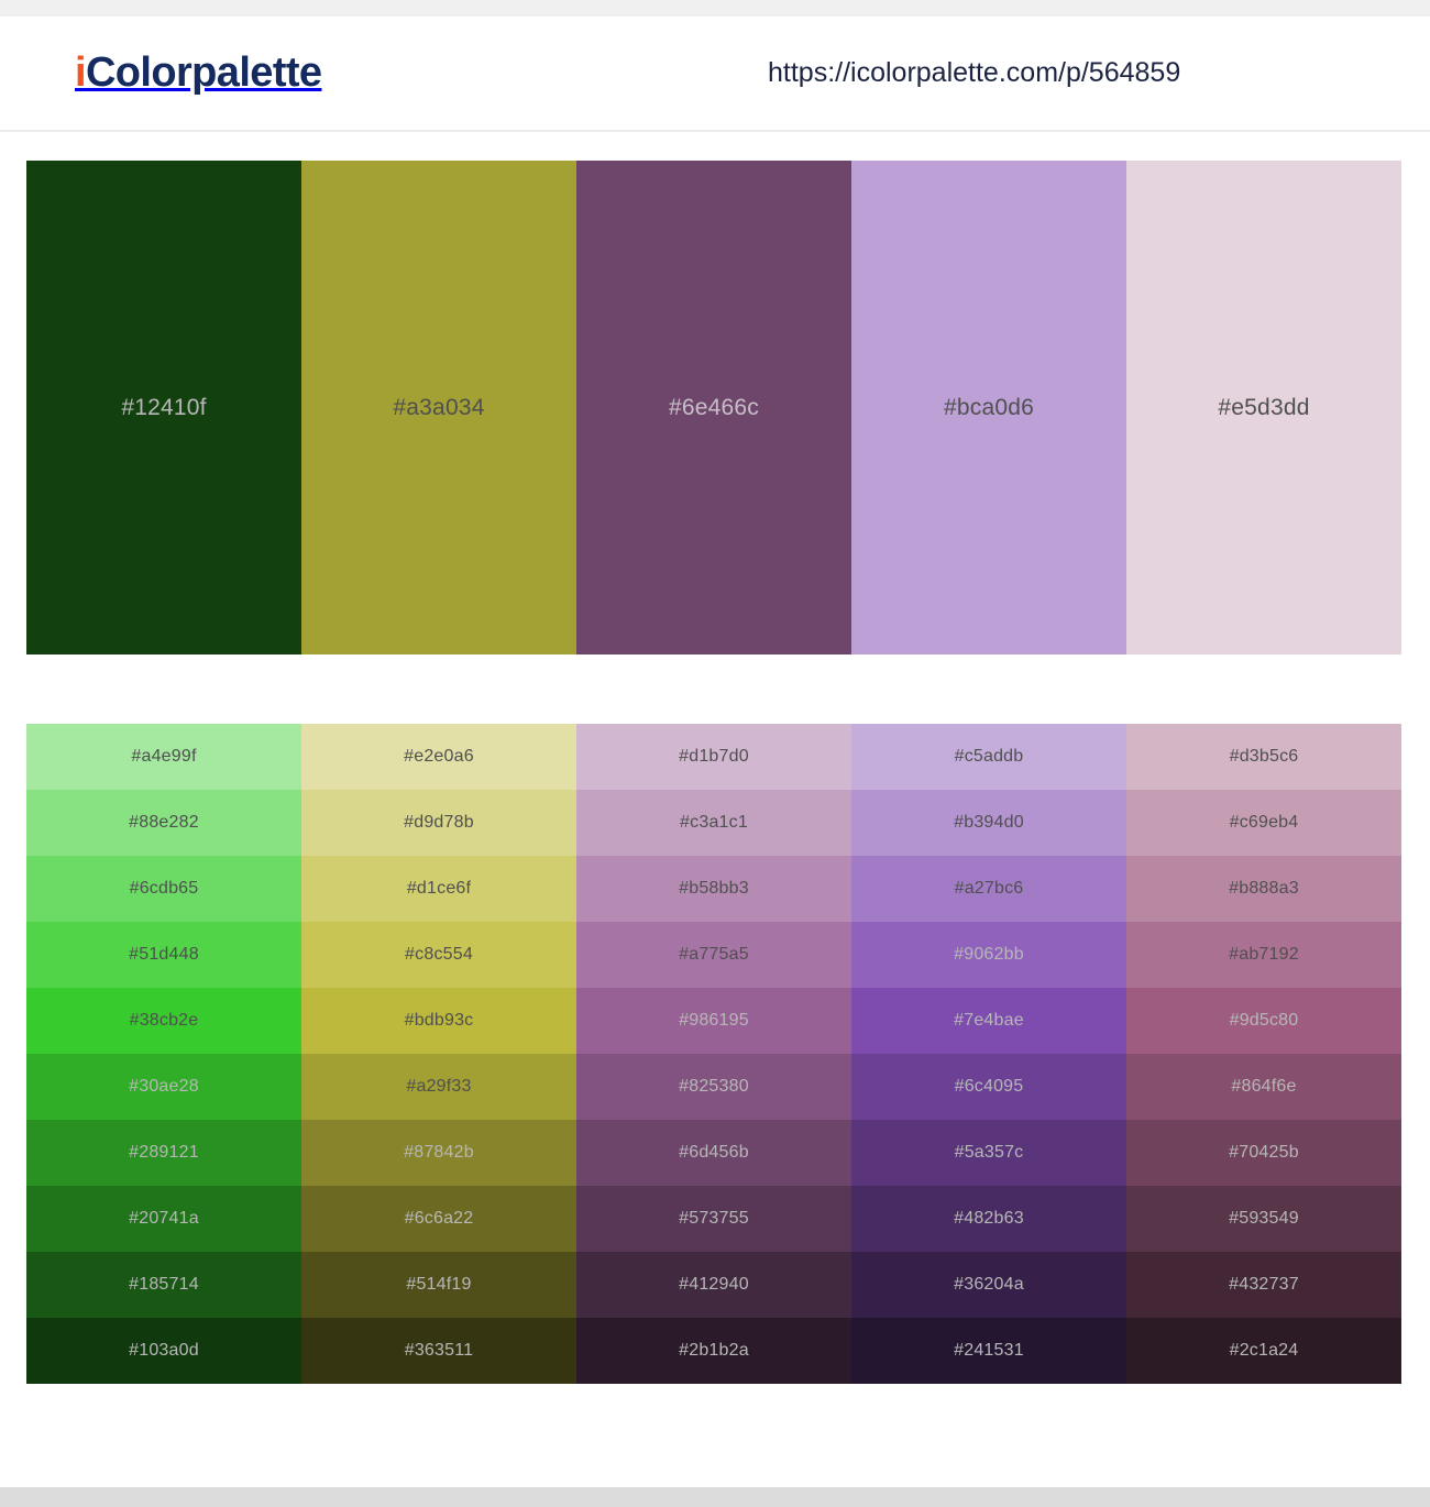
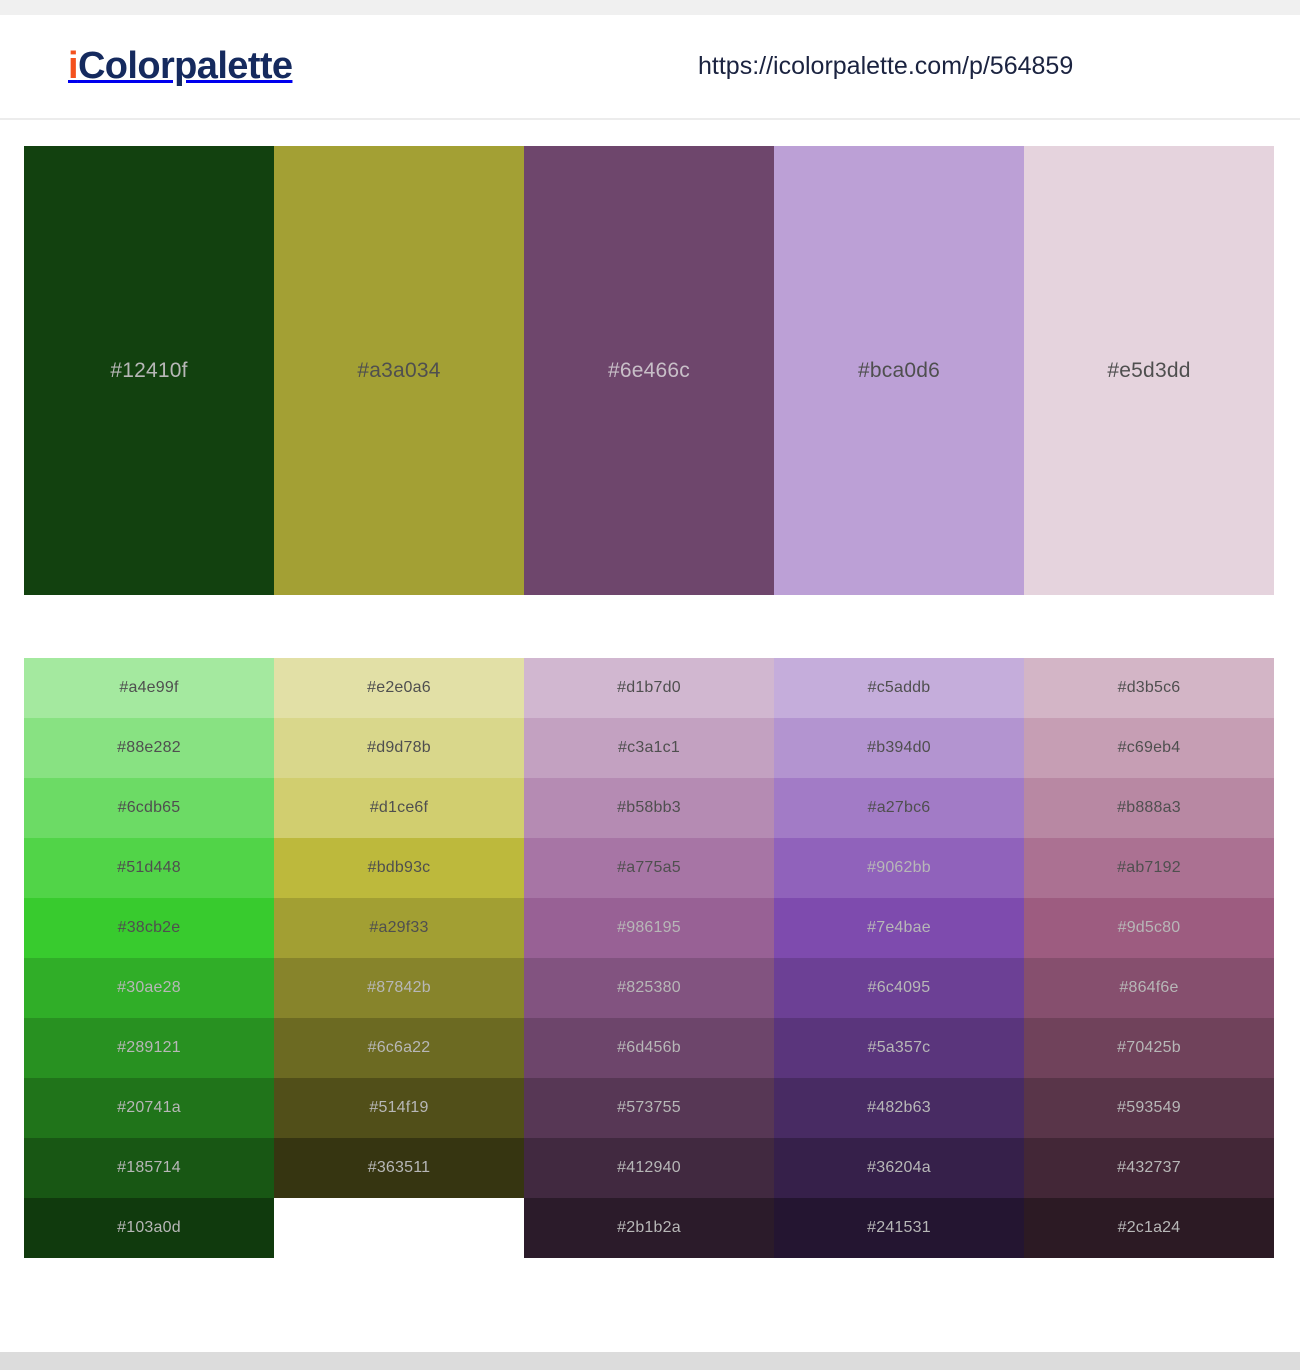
  iColorpalette
  https://icolorpalette.com/p/564859
  #12410f
  #a3a034
  #6e466c
  #bca0d6
  #e5d3dd
  #a4e99f
  #88e282
  #6cdb65
  #51d448
  #38cb2e
  #30ae28
  #289121
  #20741a
  #185714
  #103a0d
  #e2e0a6
  #d9d78b
  #d1ce6f
- #c8c554
  #bdb93c
  #a29f33
  #87842b
  #6c6a22
  #514f19
  #363511
  #d1b7d0
  #c3a1c1
  #b58bb3
  #a775a5
  #986195
  #825380
  #6d456b
  #573755
  #412940
  #2b1b2a
  #c5addb
  #b394d0
  #a27bc6
  #9062bb
  #7e4bae
  #6c4095
  #5a357c
  #482b63
  #36204a
  #241531
  #d3b5c6
  #c69eb4
  #b888a3
  #ab7192
  #9d5c80
  #864f6e
  #70425b
  #593549
  #432737
  #2c1a24
